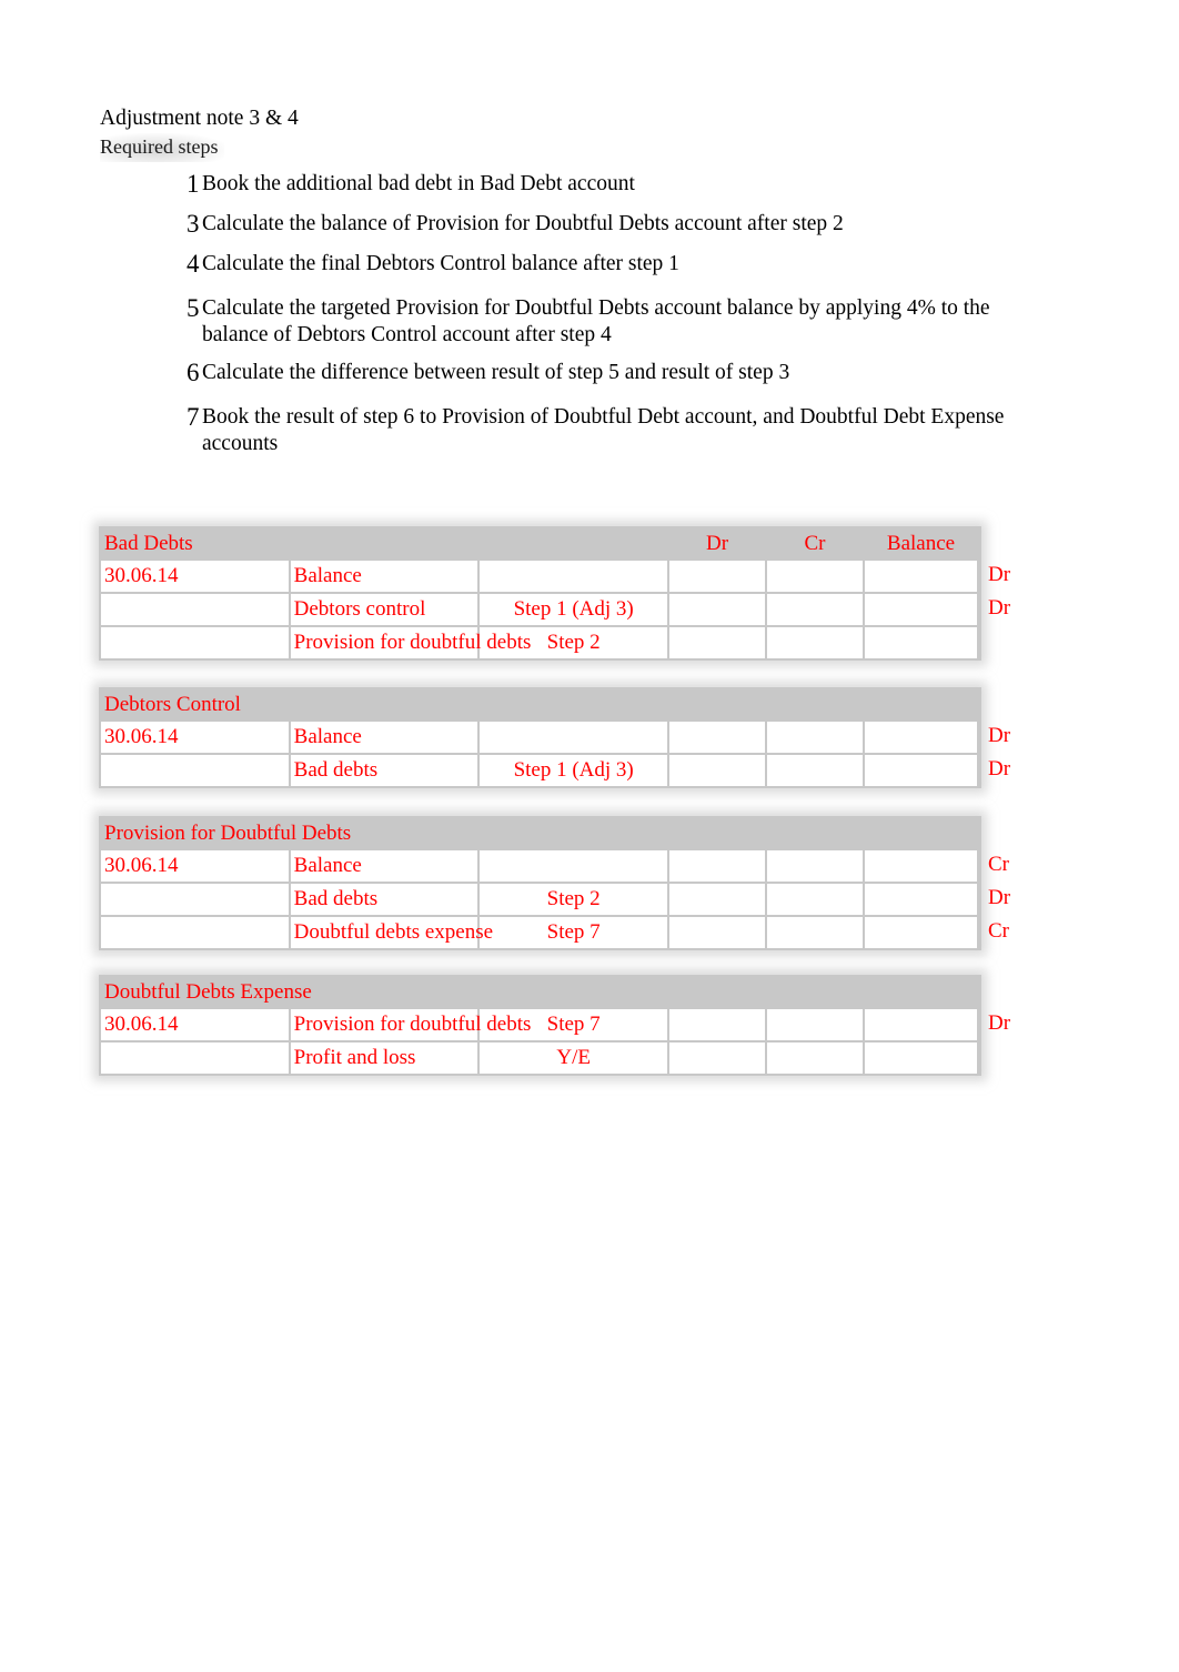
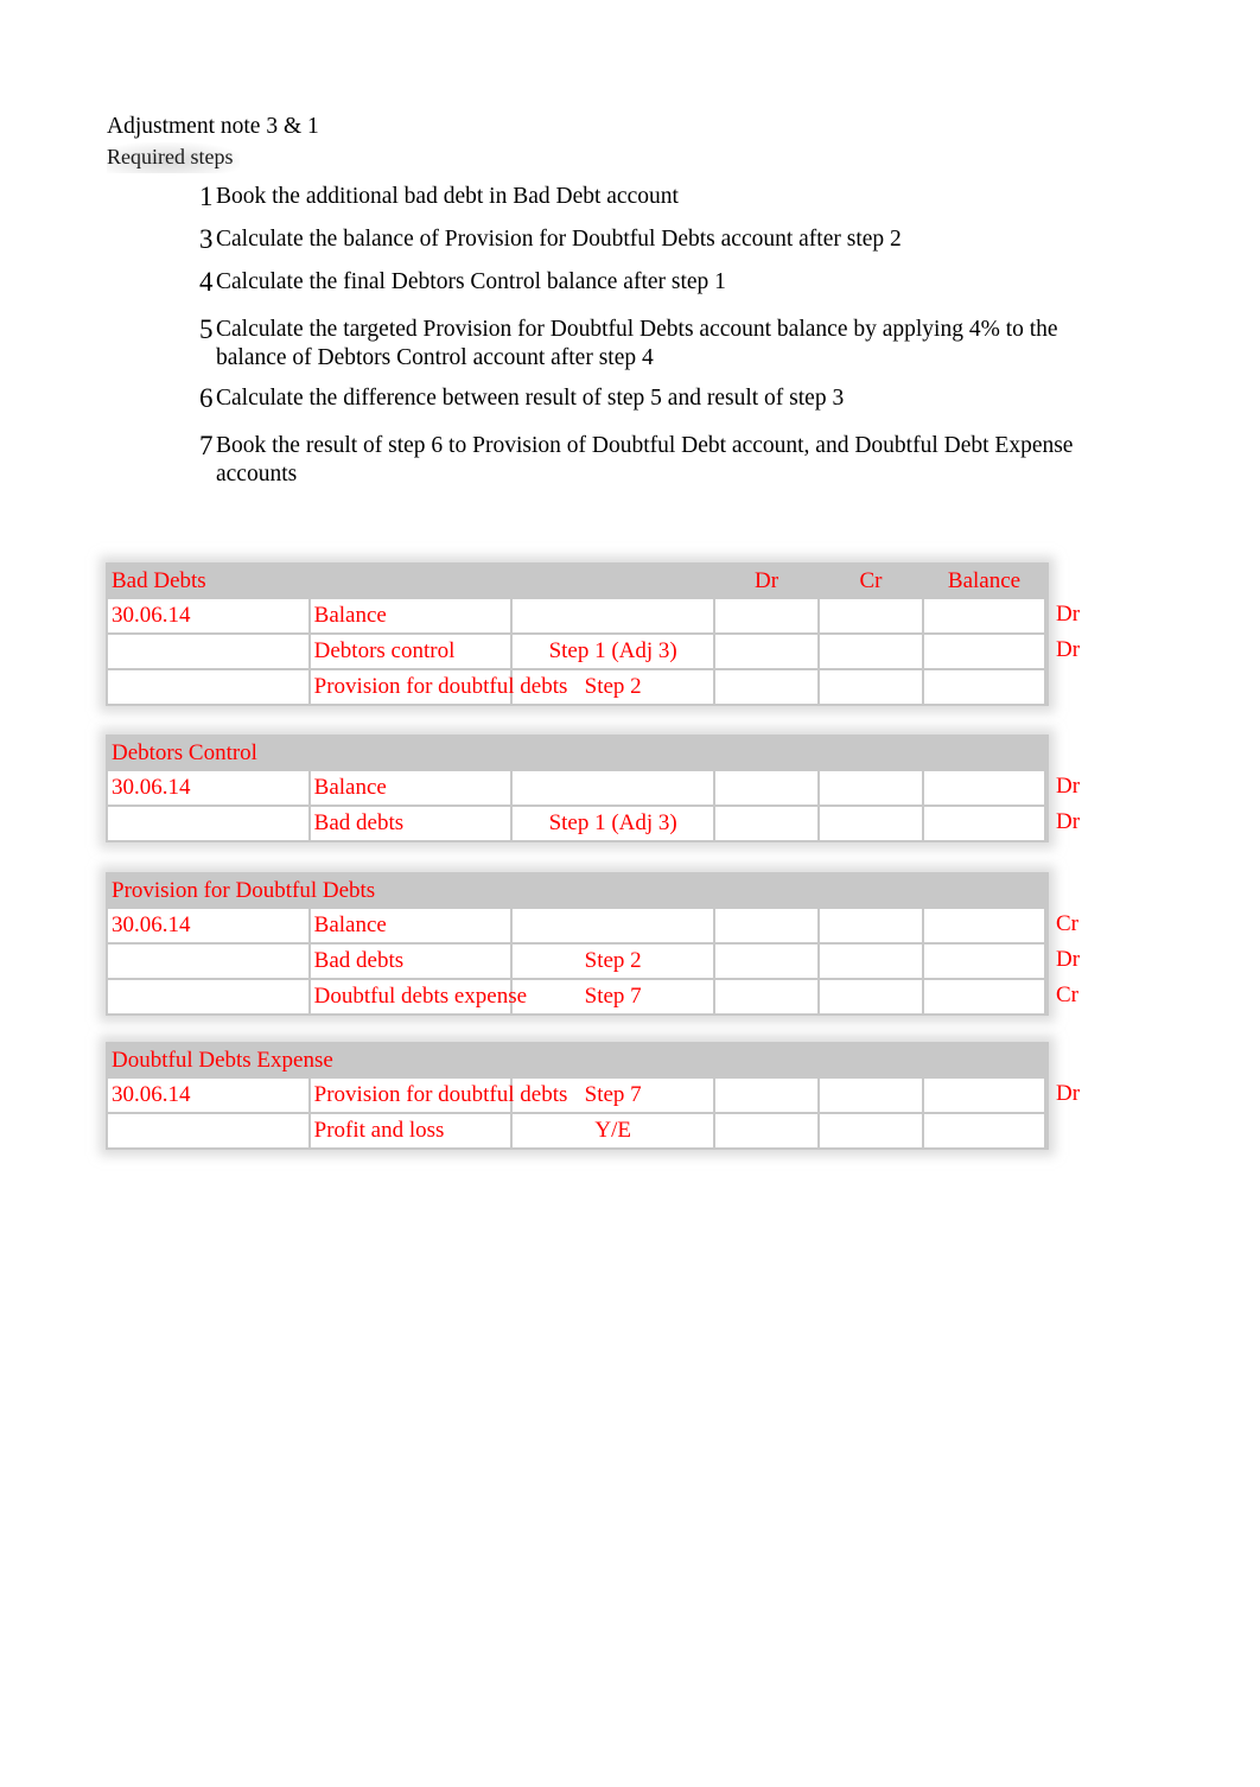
- Adjustment note 3 & 4
+ Adjustment note 3 & 1
  Required steps
  1
  Book the additional bad debt in Bad Debt account
  3
  Calculate the balance of Provision for Doubtful Debts account after step 2
  4
  Calculate the final Debtors Control balance after step 1
  5
  Calculate the targeted Provision for Doubtful Debts account balance by applying 4% to the balance of Debtors Control account after step 4
  6
  Calculate the difference between result of step 5 and result of step 3
  7
  Book the result of step 6 to Provision of Doubtful Debt account, and Doubtful Debt Expense accounts
  Bad Debts	Dr	Cr	Balance
  30.06.14	Balance					Dr
  	Debtors control	Step 1 (Adj 3)				Dr
  	Provision for doubtful debts	Step 2
  Debtors Control
  30.06.14	Balance					Dr
  	Bad debts	Step 1 (Adj 3)				Dr
  Provision for Doubtful Debts
  30.06.14	Balance					Cr
  	Bad debts	Step 2				Dr
  	Doubtful debts expense	Step 7				Cr
  Doubtful Debts Expense
  30.06.14	Provision for doubtful debts	Step 7				Dr
  	Profit and loss	Y/E
